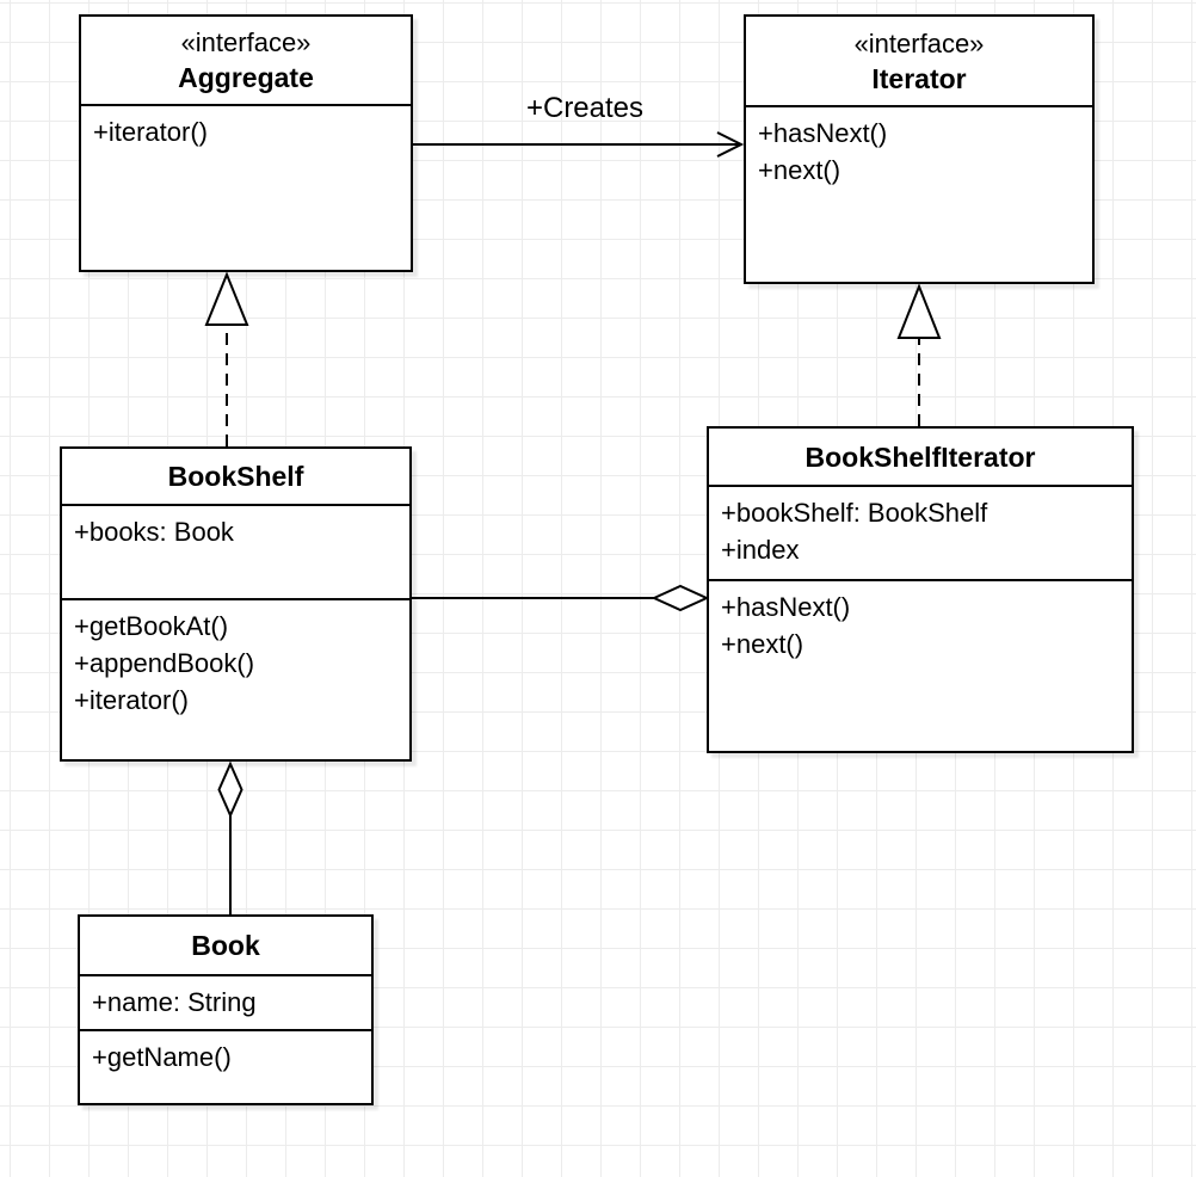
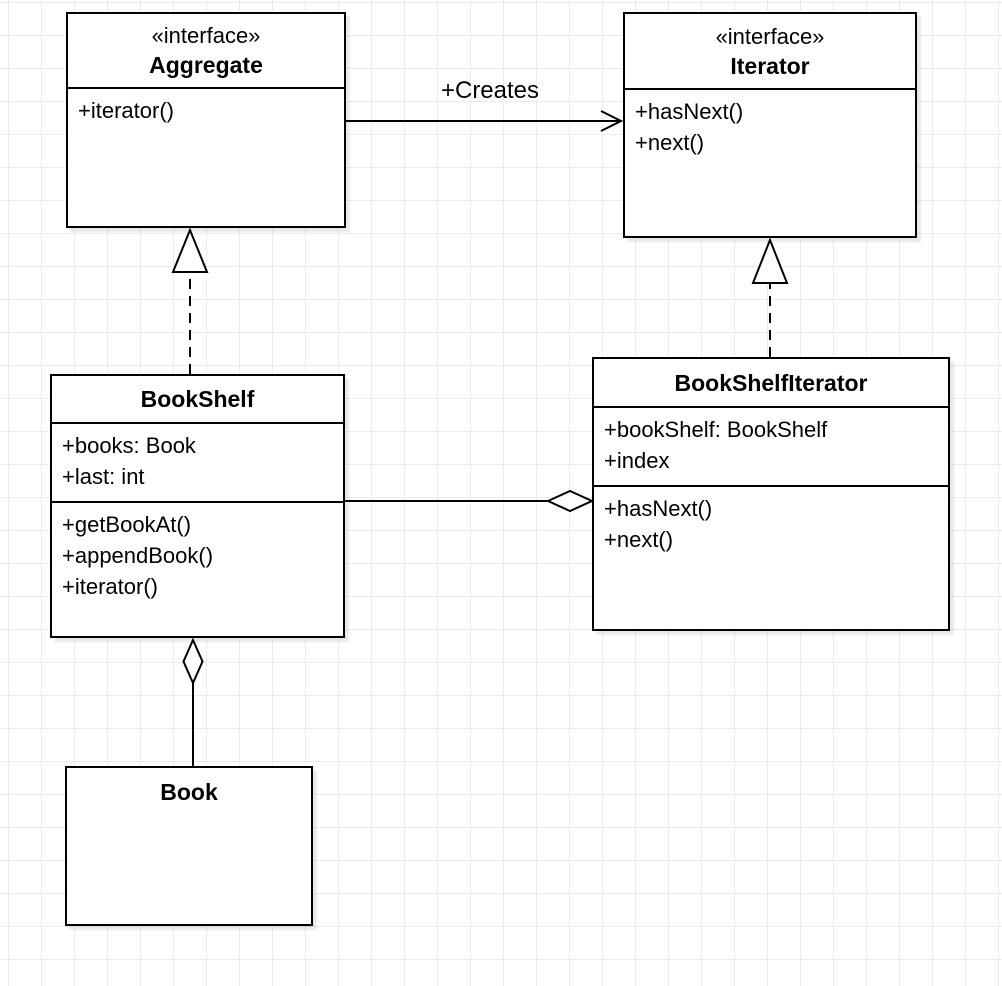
  «interface»
  Aggregate
  +iterator()
  «interface»
  Iterator
  +hasNext()
  +next()
  BookShelf
  +books: Book
+ +last: int
  +getBookAt()
  +appendBook()
  +iterator()
  BookShelfIterator
  +bookShelf: BookShelf
  +index
  +hasNext()
  +next()
  Book
- +name: String
- +getName()
  +Creates
